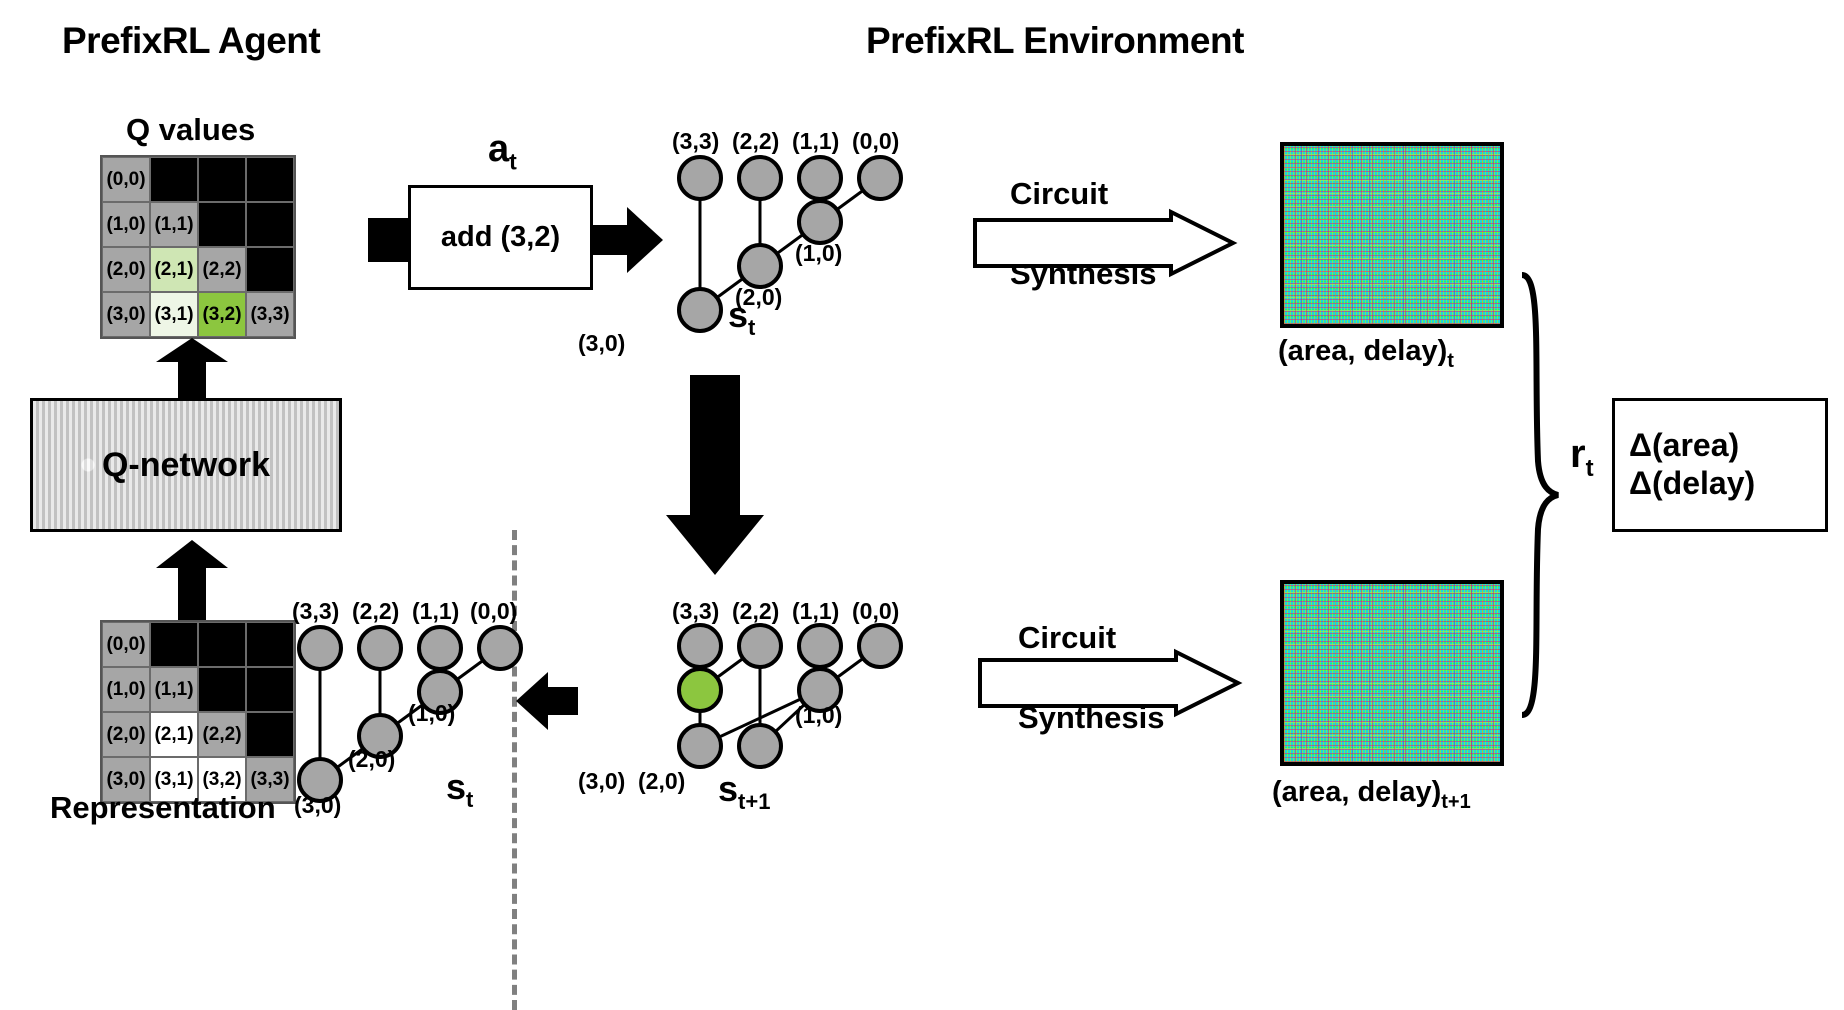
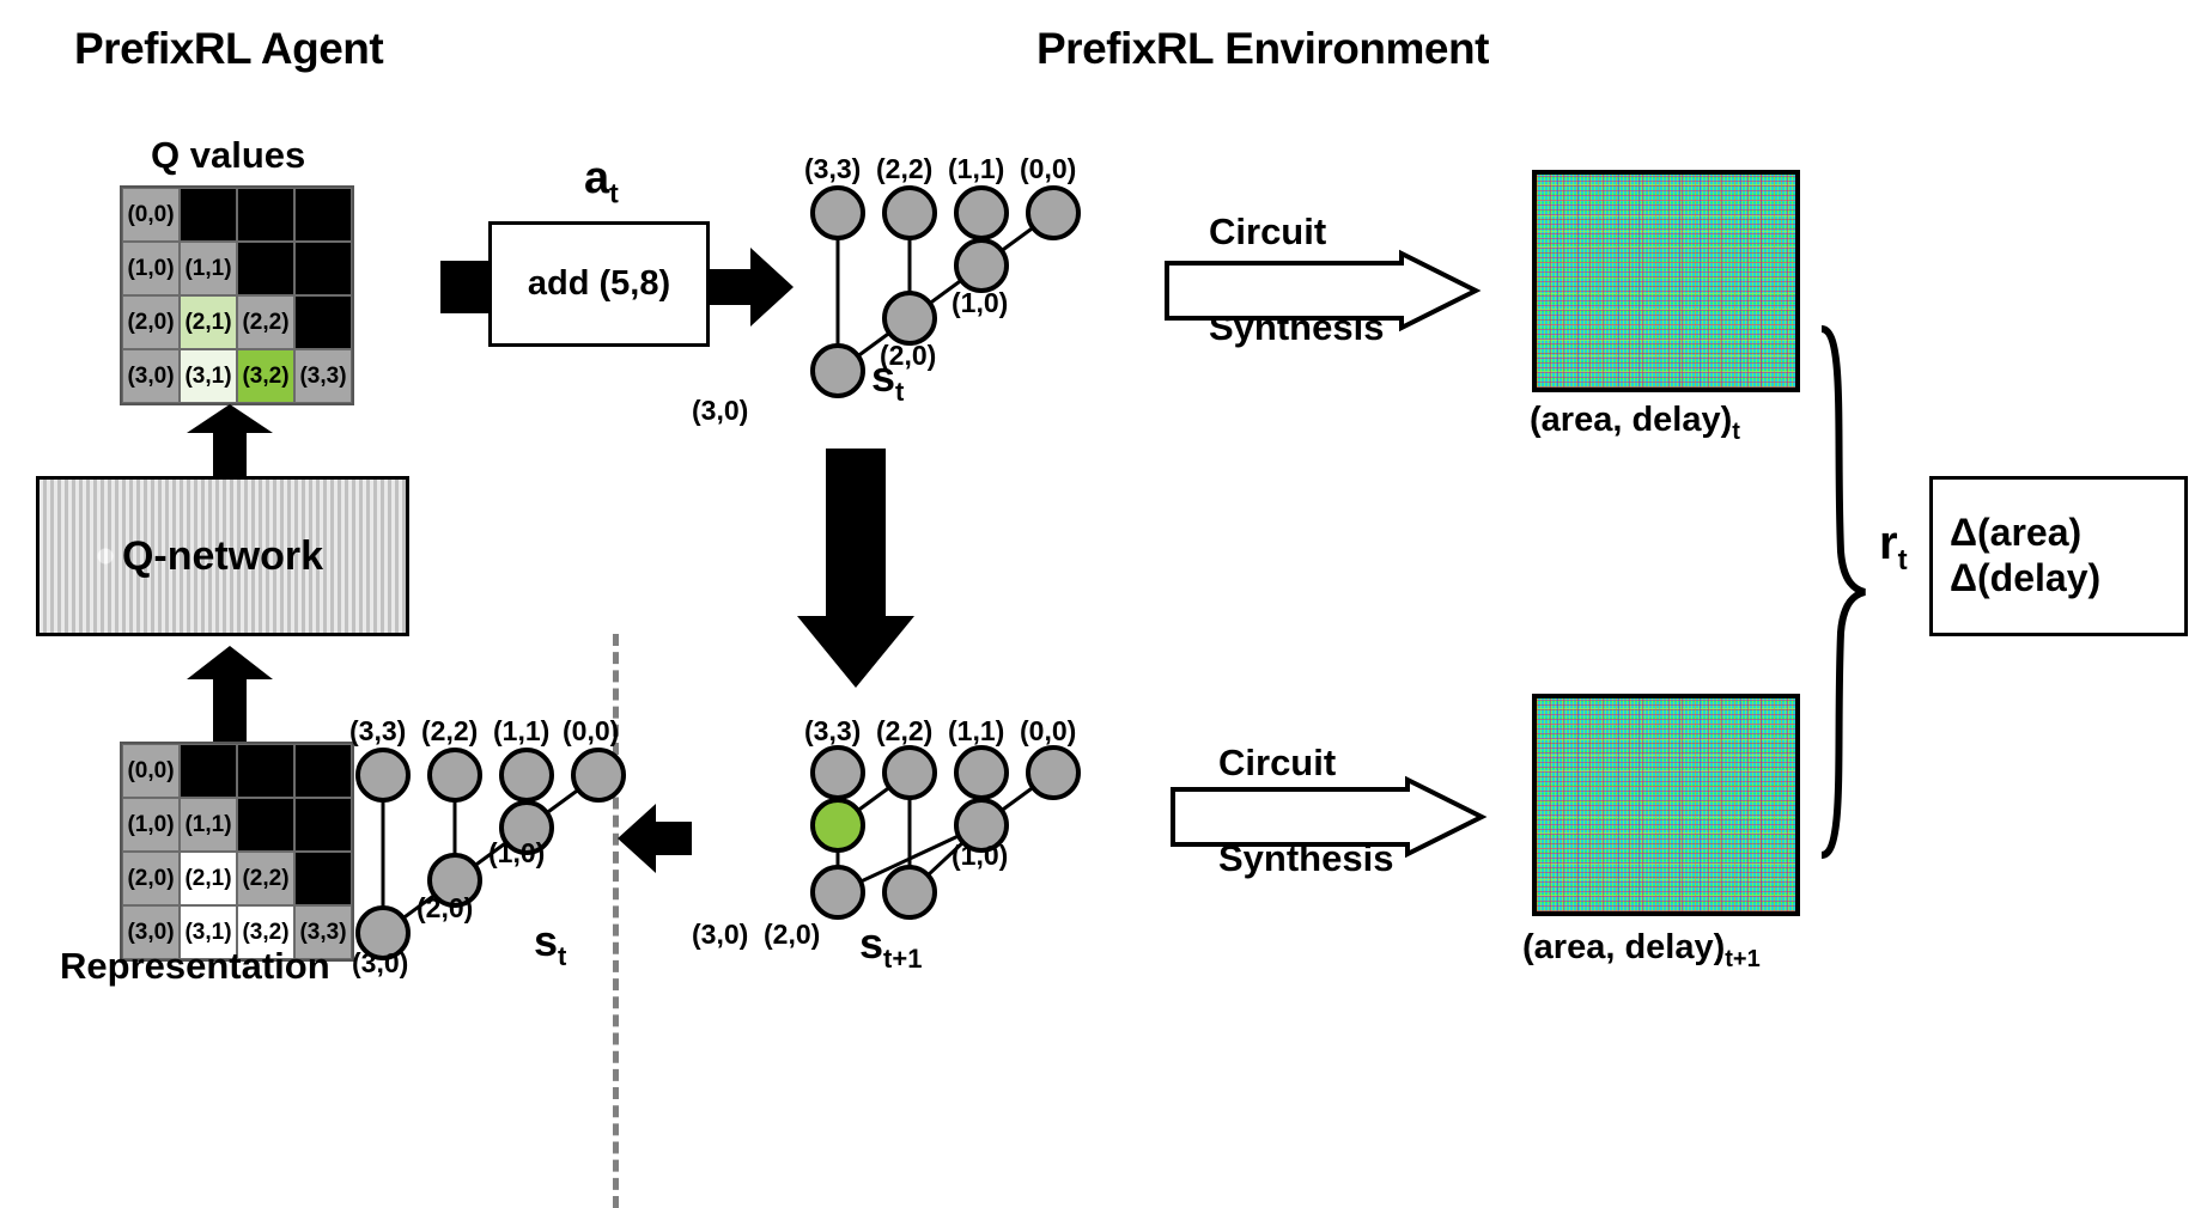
  PrefixRL Agent
  PrefixRL Environment
  Q values
  (0,0)
  (1,0)
  (1,1)
  (2,0)
  (2,1)
  (2,2)
  (3,0)
  (3,1)
  (3,2)
  (3,3)
  Q-network
  (0,0)
  (1,0)
  (1,1)
  (2,0)
  (2,1)
  (2,2)
  (3,0)
  (3,1)
  (3,2)
  (3,3)
  Representation
  at
- add (3,2)
+ add (5,8)
  (3,3)
  (2,2)
  (1,1)
  (0,0)
  (1,0)
  (2,0)
  (3,0)
  st
  (3,3)
  (2,2)
  (1,1)
  (0,0)
  (1,0)
  (2,0)
  (3,0)
  st
  (3,3)
  (2,2)
  (1,1)
  (0,0)
  (1,0)
  (3,0)
  (2,0)
  st+1
  Circuit
  Synthesis
  (area, delay)t
  Circuit
  Synthesis
  (area, delay)t+1
  rt
  Δ(area)
  Δ(delay)
